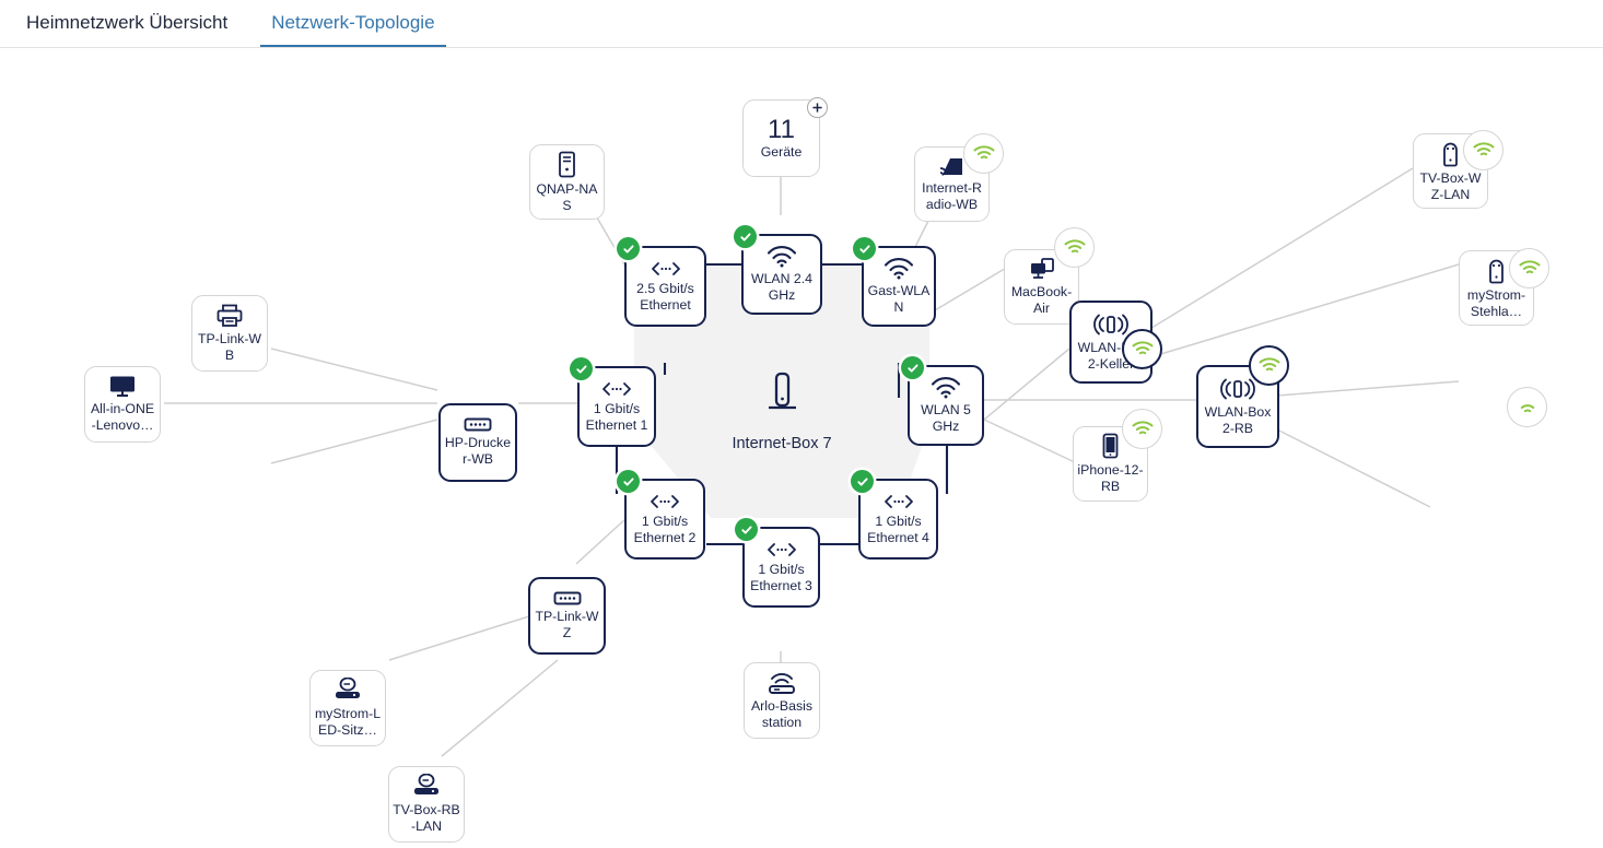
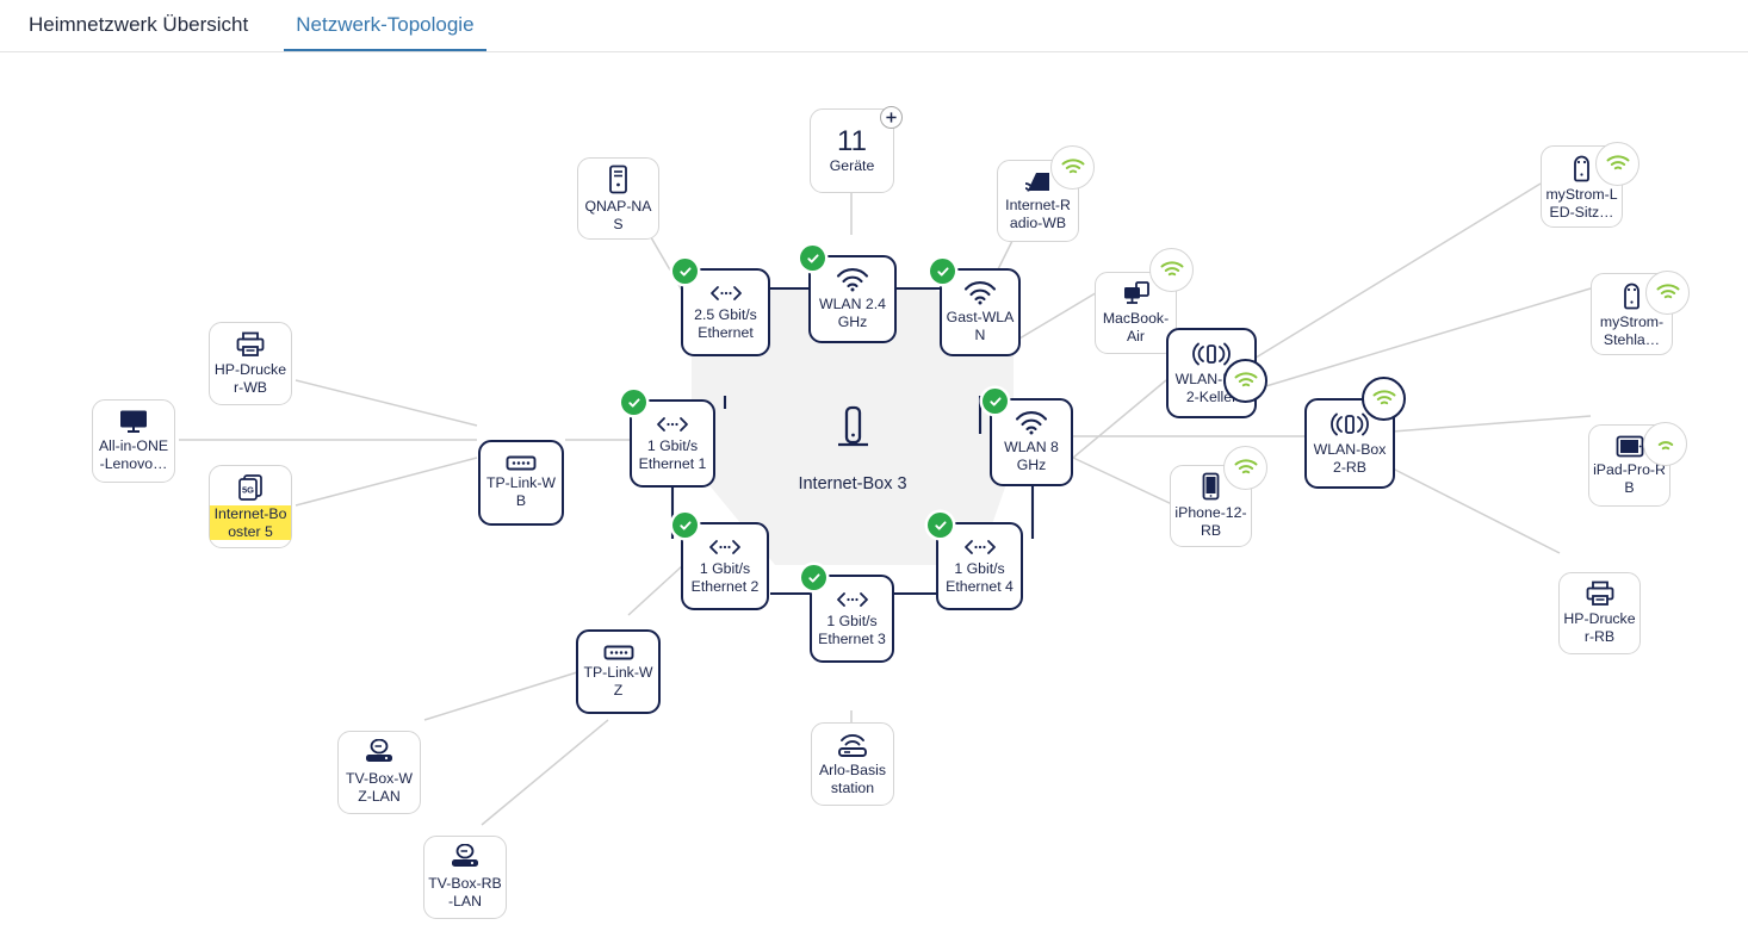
  Heimnetzwerk Übersicht
  Netzwerk-Topologie
- Internet-Box 7
+ Internet-Box 3
  11
  Geräte
  2.5 Gbit/s
  Ethernet
  WLAN 2.4
  GHz
  Gast-WLAN
  1 Gbit/s
  Ethernet 1
- WLAN 5
+ WLAN 8
  GHz
  1 Gbit/s
  Ethernet 2
  1 Gbit/s
  Ethernet 3
  1 Gbit/s
  Ethernet 4
  QNAP-NAS
  Internet-Radio-WB
  MacBook-Air
- TV-Box-WZ-LAN
+ myStrom-LED-Sitz…
  myStrom-Stehla…
+ iPad-Pro-RB
+ HP-Drucker-RB
  WLAN-2-Kelle
  WLAN-Box2-RB
  iPhone-12-RB
  All-in-ONE-Lenovo…
- TP-Link-WB
+ HP-Drucker-WB
+ 5G
+ Internet-Booster 5
- HP-Drucker-WB
+ TP-Link-WB
  TP-Link-WZ
- myStrom-LED-Sitz…
+ TV-Box-WZ-LAN
  TV-Box-RB-LAN
  Arlo-Basisstation
